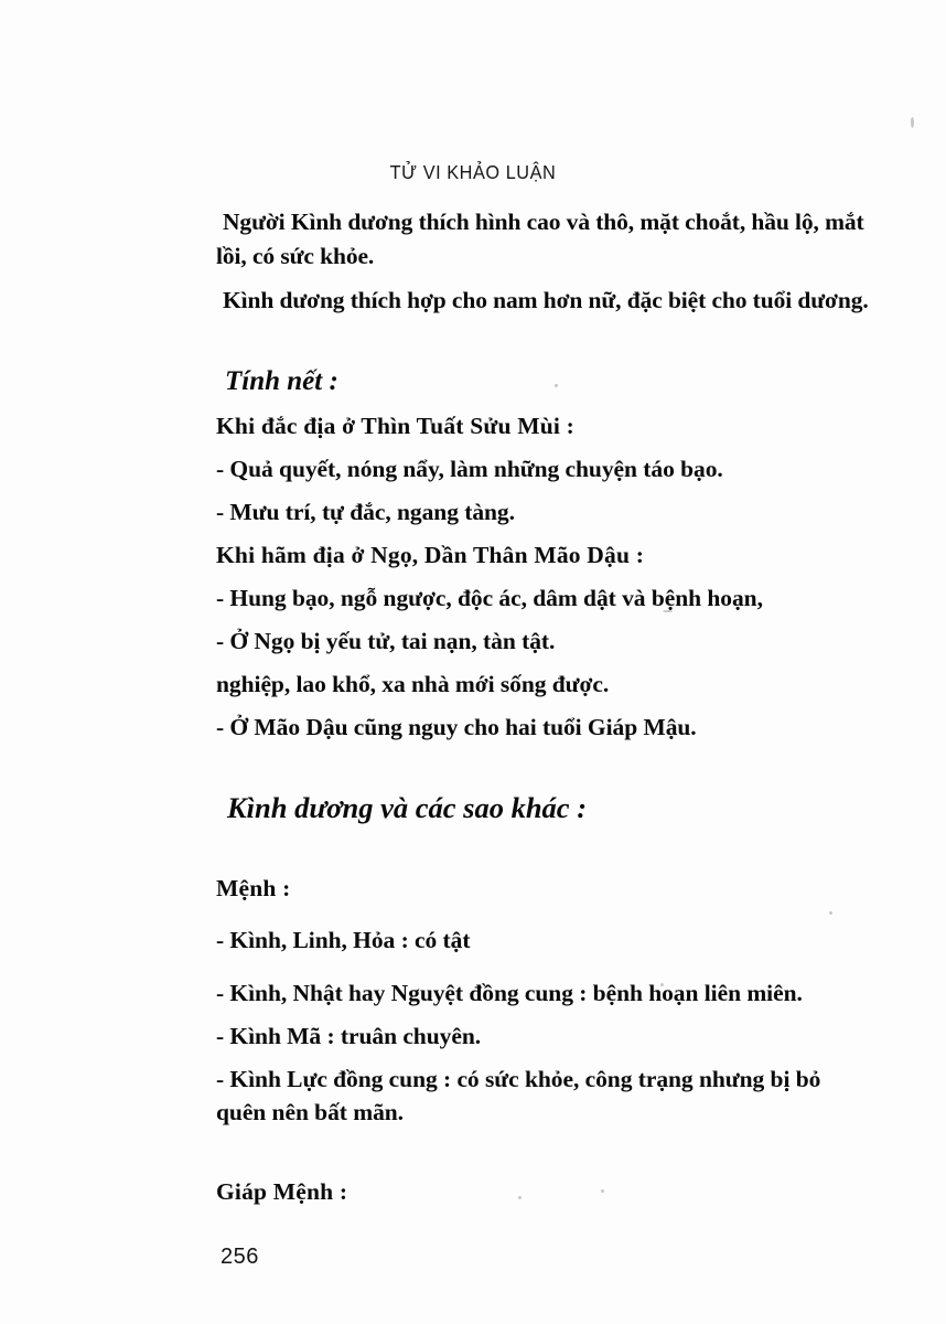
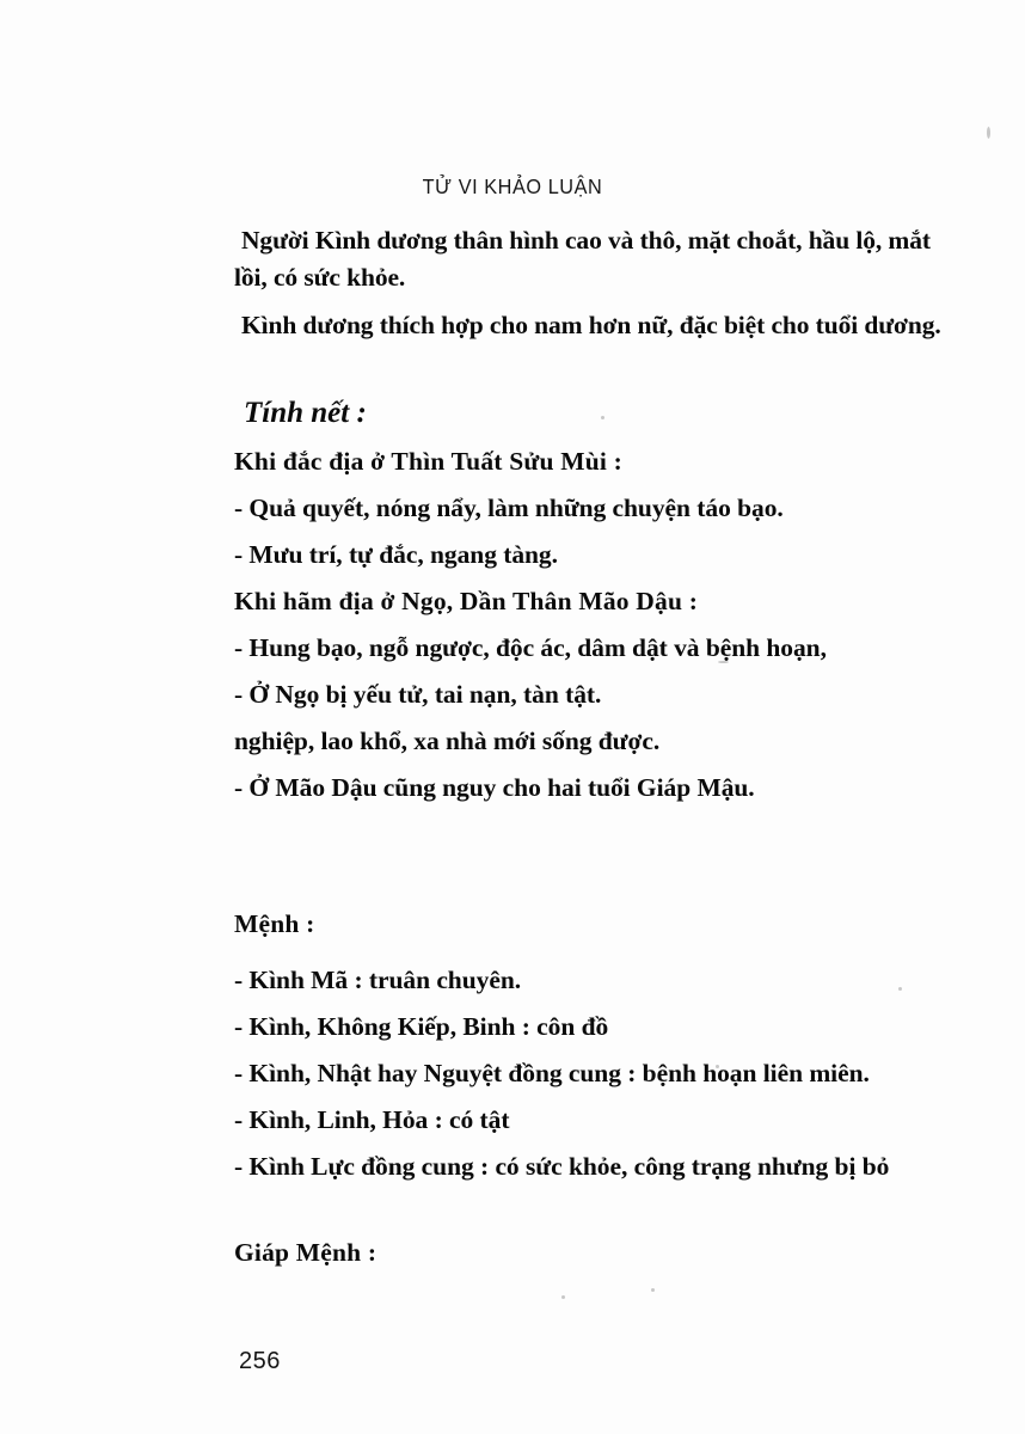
  TỬ VI KHẢO LUẬN
- Người Kình dương thích hình cao và thô, mặt choắt, hầu lộ, mắt
+ Người Kình dương thân hình cao và thô, mặt choắt, hầu lộ, mắt
  lồi, có sức khỏe.
  Kình dương thích hợp cho nam hơn nữ, đặc biệt cho tuổi dương.
  Tính nết :
  Khi đắc địa ở Thìn Tuất Sửu Mùi :
  - Quả quyết, nóng nẩy, làm những chuyện táo bạo.
  - Mưu trí, tự đắc, ngang tàng.
  Khi hãm địa ở Ngọ, Dần Thân Mão Dậu :
  - Hung bạo, ngỗ ngược, độc ác, dâm dật và bệnh hoạn,
  - Ở Ngọ bị yếu tử, tai nạn, tàn tật.
  nghiệp, lao khổ, xa nhà mới sống được.
  - Ở Mão Dậu cũng nguy cho hai tuổi Giáp Mậu.
- Kình dương và các sao khác :
  Mệnh :
- - Kình, Linh, Hỏa : có tật
+ - Kình Mã : truân chuyên.
+ - Kình, Không Kiếp, Binh : côn đồ
  - Kình, Nhật hay Nguyệt đồng cung : bệnh hoạn liên miên.
- - Kình Mã : truân chuyên.
+ - Kình, Linh, Hỏa : có tật
  - Kình Lực đồng cung : có sức khỏe, công trạng nhưng bị bỏ
- quên nên bất mãn.
  Giáp Mệnh :
  256
